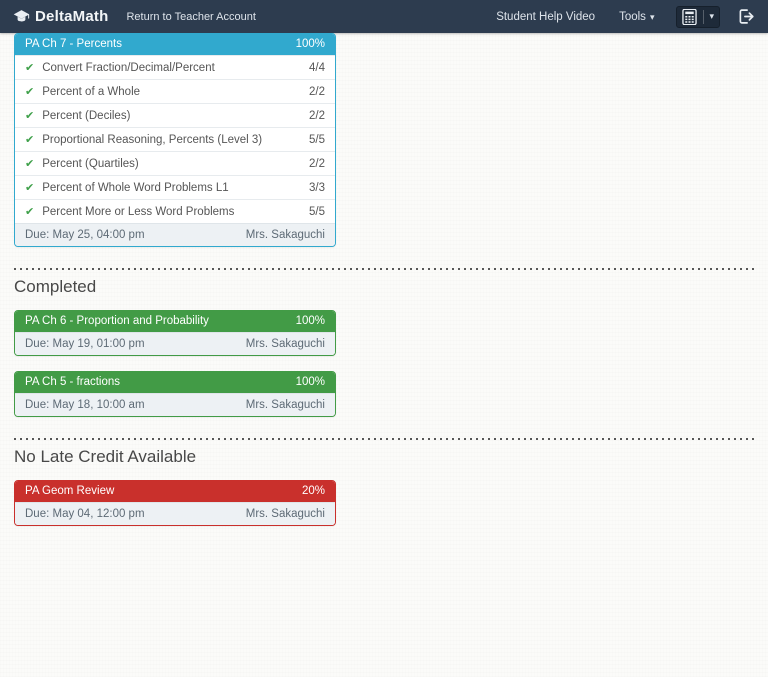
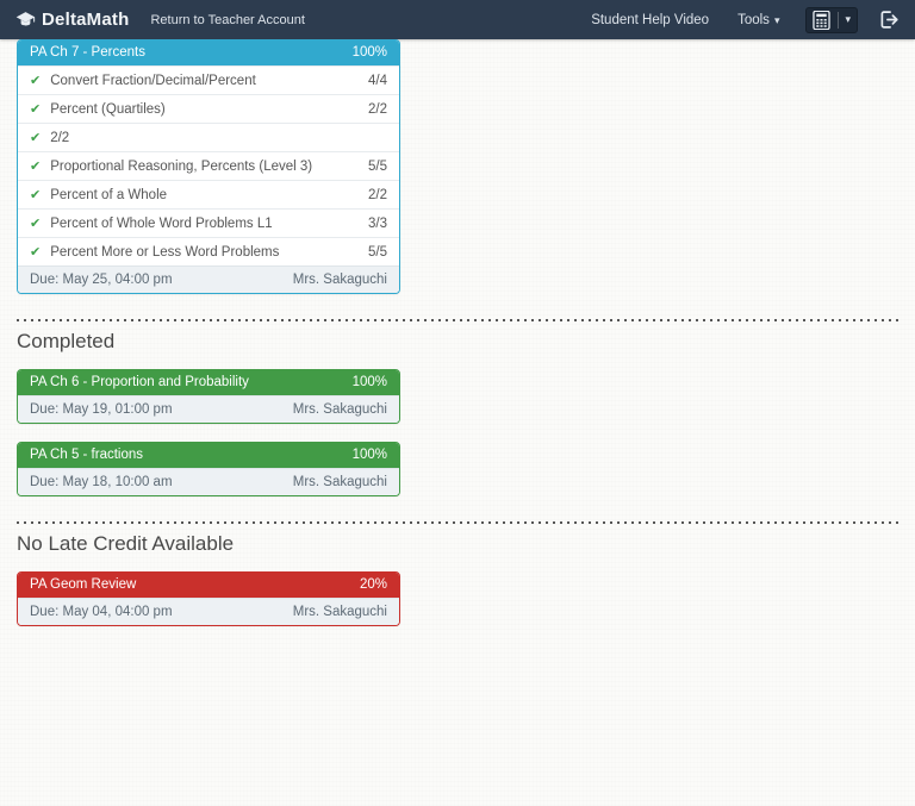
  DeltaMath
  Return to Teacher Account
  Student Help Video
  Tools ▾
  ▾
  PA Ch 7 - Percents
  100%
  ✔
  Convert Fraction/Decimal/Percent
  4/4
  ✔
- Percent of a Whole
+ Percent (Quartiles)
  2/2
  ✔
- Percent (Deciles)
  2/2
  ✔
  Proportional Reasoning, Percents (Level 3)
  5/5
  ✔
- Percent (Quartiles)
+ Percent of a Whole
  2/2
  ✔
  Percent of Whole Word Problems L1
  3/3
  ✔
  Percent More or Less Word Problems
  5/5
  Due: May 25, 04:00 pm
  Mrs. Sakaguchi
  Completed
  PA Ch 6 - Proportion and Probability
  100%
  Due: May 19, 01:00 pm
  Mrs. Sakaguchi
  PA Ch 5 - fractions
  100%
  Due: May 18, 10:00 am
  Mrs. Sakaguchi
  No Late Credit Available
  PA Geom Review
  20%
- Due: May 04, 12:00 pm
+ Due: May 04, 04:00 pm
  Mrs. Sakaguchi
